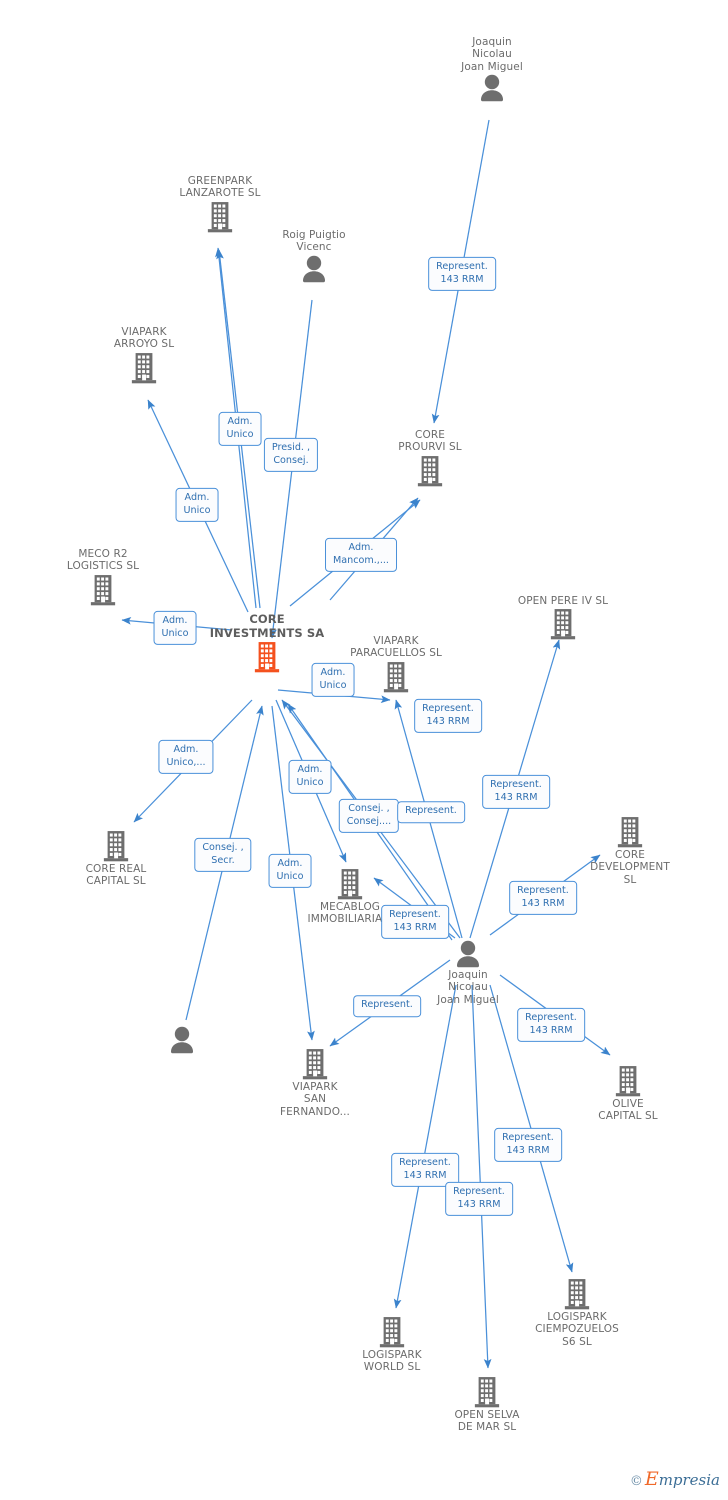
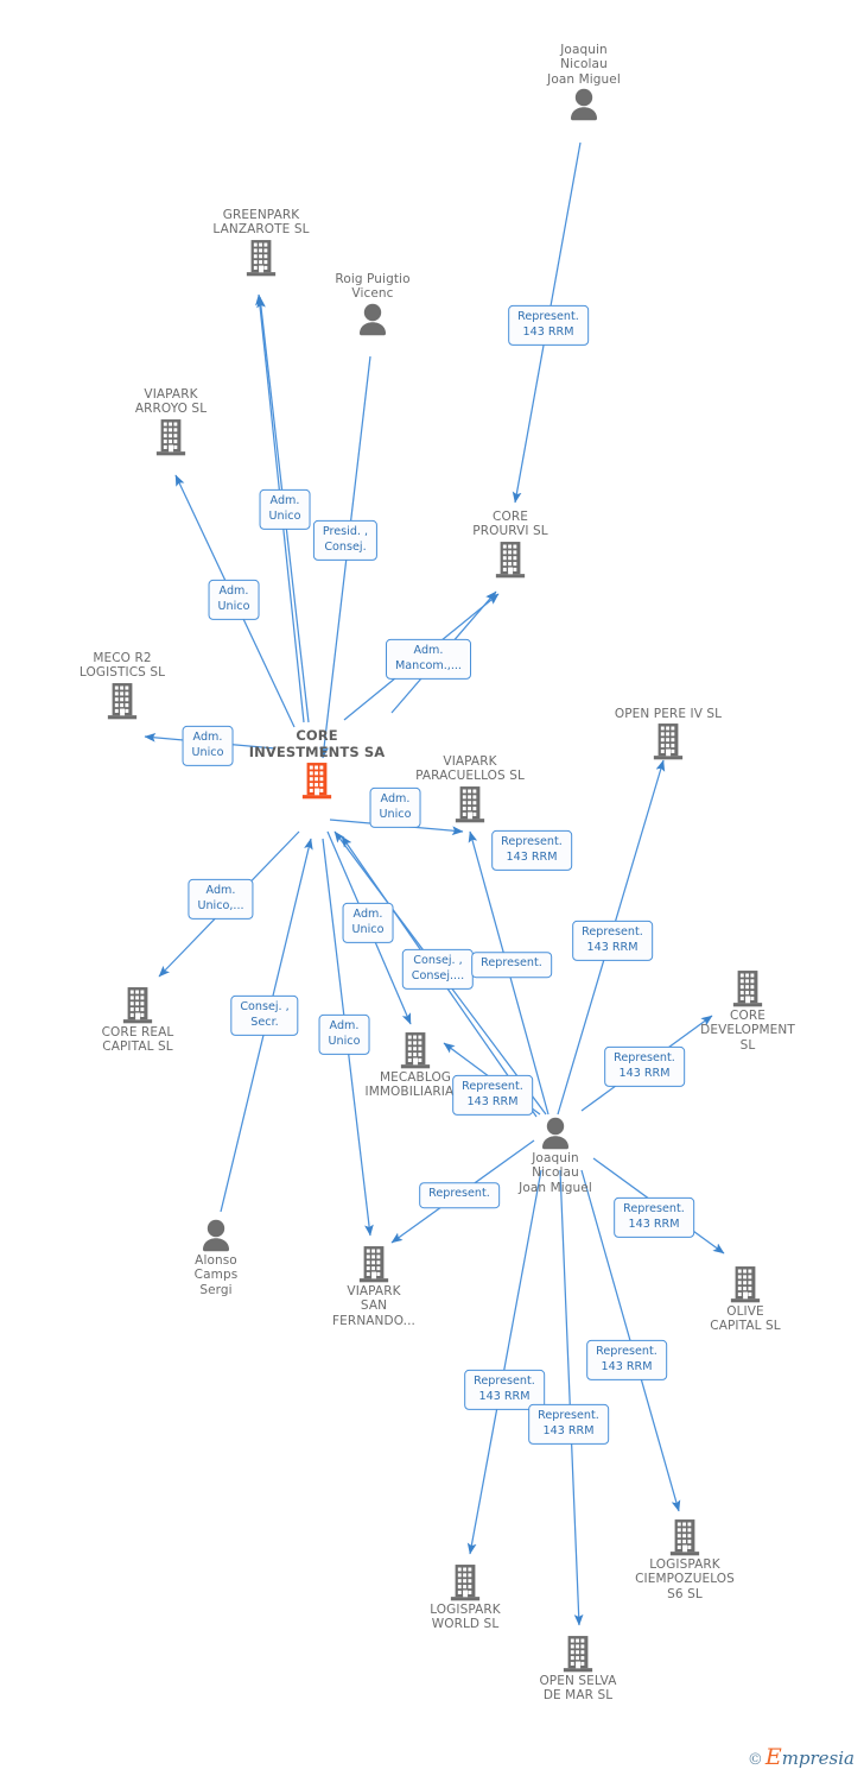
  Joaquin
  Nicolau
  Joan Miguel
  GREENPARK
  LANZAROTE SL
  Roig Puigtio
  Vicenc
  VIAPARK
  ARROYO SL
  CORE
  PROURVI SL
  MECO R2
  LOGISTICS SL
  OPEN PERE IV SL
  CORE
  INVESTMENTS SA
  VIAPARK
  PARACUELLOS SL
  CORE REAL
  CAPITAL SL
  CORE
  DEVELOPMENT
  SL
  MECABLOG
  IMMOBILIARIA
  Joaquin
  Nicolau
  Joan Miguel
+ Alonso
+ Camps
+ Sergi
  VIAPARK
  SAN
  FERNANDO...
  OLIVE
  CAPITAL SL
  LOGISPARK
  CIEMPOZUELOS
  S6 SL
  LOGISPARK
  WORLD SL
  OPEN SELVA
  DE MAR SL
  Adm.
  Unico
  Presid. ,
  Consej.
  Adm.
  Unico
  Represent.
  143 RRM
  Adm.
  Unico
  Adm.
  Mancom.,...
  Adm.
  Unico
  Represent.
  143 RRM
  Represent.
  143 RRM
  Adm.
  Unico,...
  Adm.
  Unico
  Consej. ,
  Consej....
  Represent.
  Represent.
  143 RRM
  Represent.
  143 RRM
  Consej. ,
  Secr.
  Adm.
  Unico
  Represent.
  Represent.
  143 RRM
  Represent.
  143 RRM
  Represent.
  143 RRM
  Represent.
  143 RRM
  © Empresia
